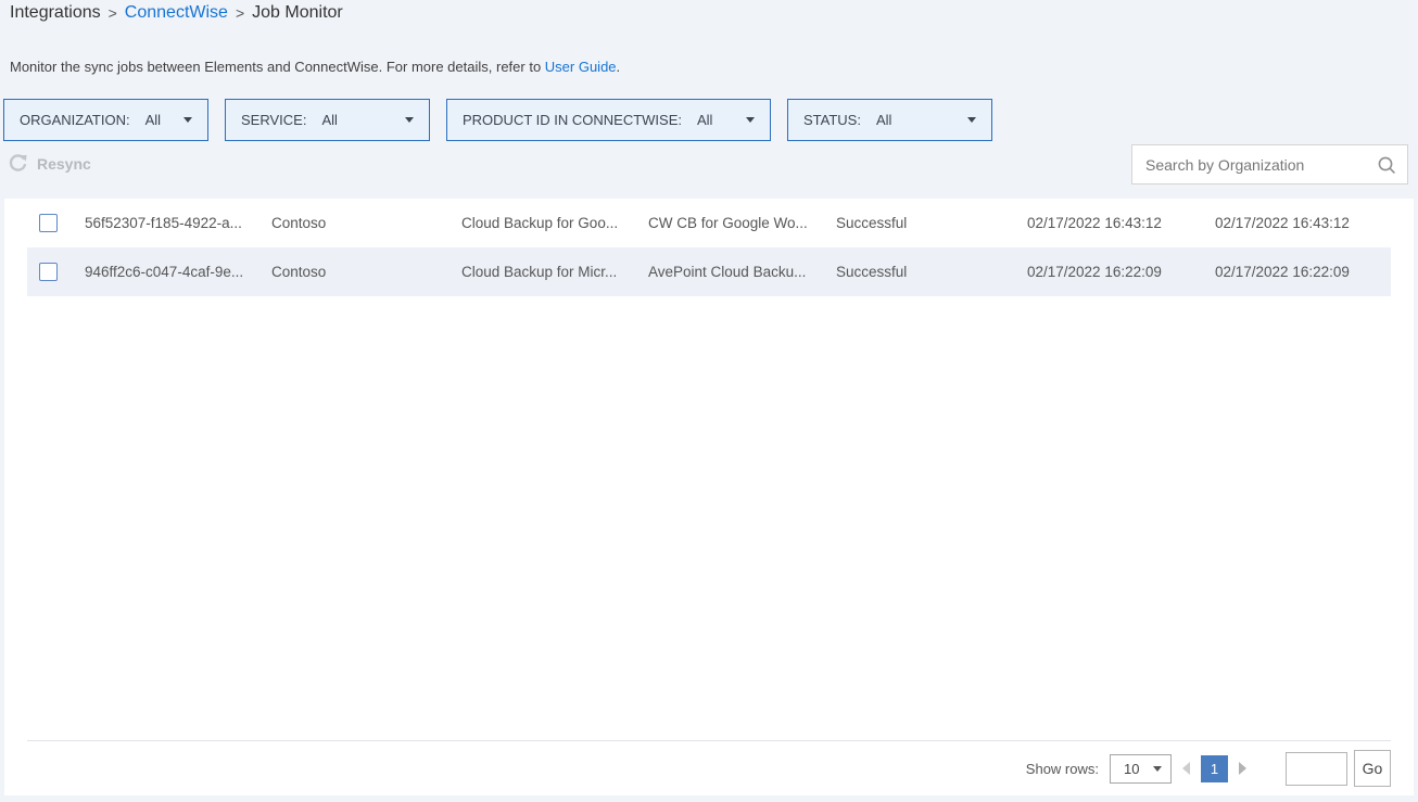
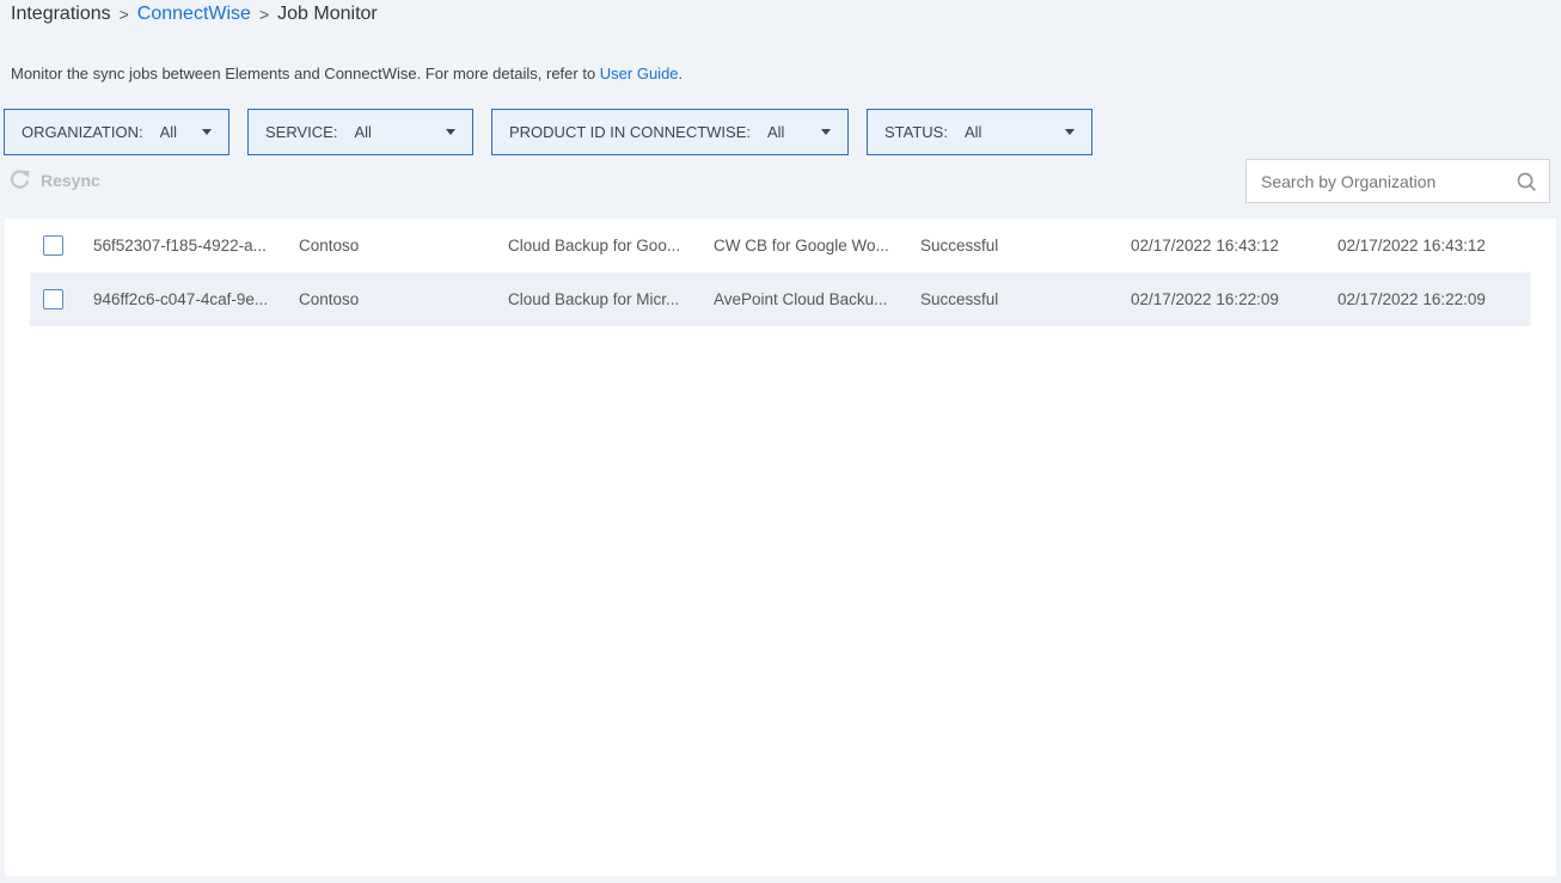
  Integrations
  >
  ConnectWise
  >
  Job Monitor
  Monitor the sync jobs between Elements and ConnectWise. For more details, refer to User Guide.
  ORGANIZATION:
  All
  SERVICE:
  All
  PRODUCT ID IN CONNECTWISE:
  All
  STATUS:
  All
  Resync
  Search by Organization
  56f52307-f185-4922-a...
  Contoso
  Cloud Backup for Goo...
  CW CB for Google Wo...
  Successful
  02/17/2022 16:43:12
  02/17/2022 16:43:12
  946ff2c6-c047-4caf-9e...
  Contoso
  Cloud Backup for Micr...
  AvePoint Cloud Backu...
  Successful
  02/17/2022 16:22:09
  02/17/2022 16:22:09
- Show rows:
- 10
- 1
- Go
